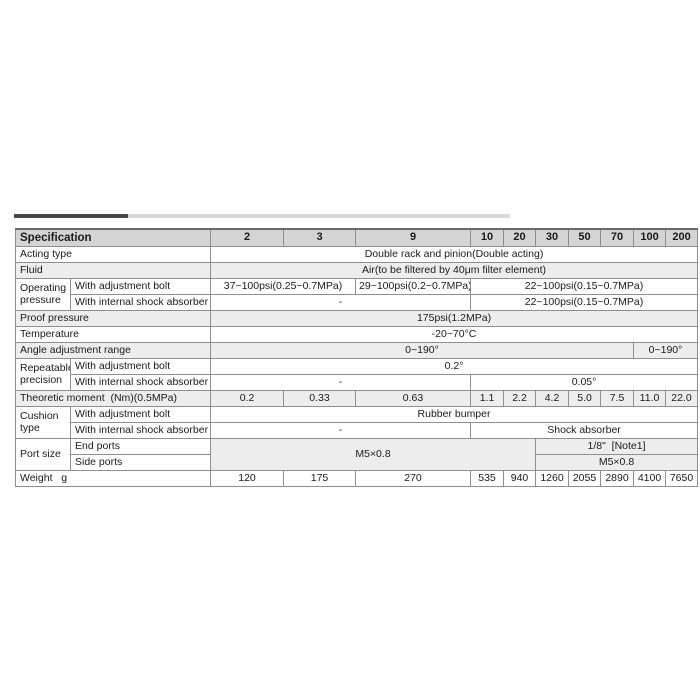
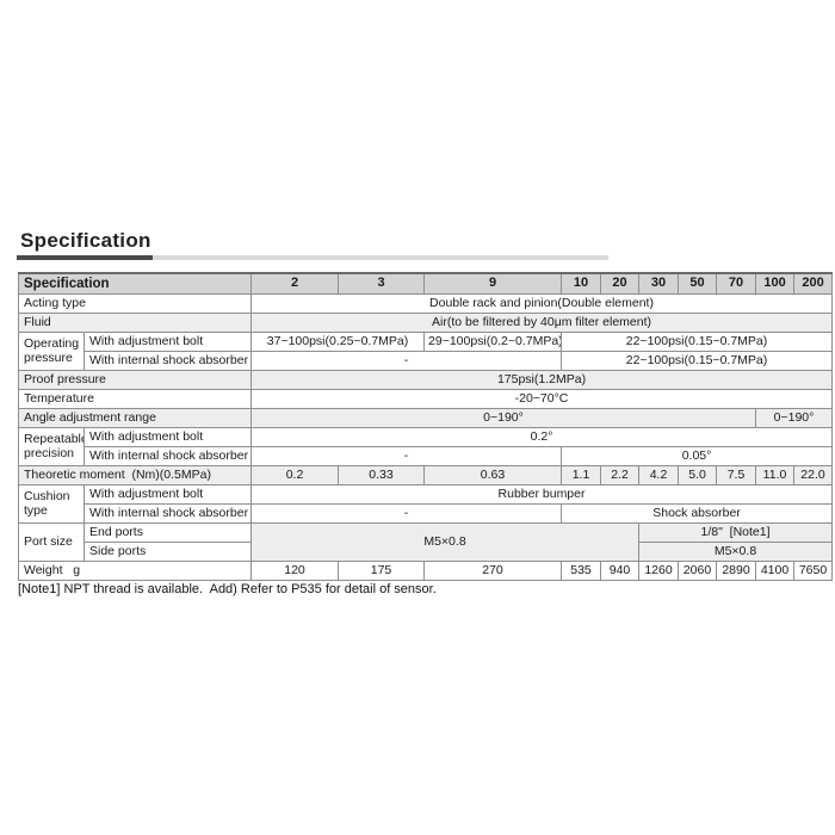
+ Specification
  Specification	2	3	9	10	20	30	50	70	100	200
- Acting type	Double rack and pinion(Double acting)
+ Acting type	Double rack and pinion(Double element)
  Fluid	Air(to be filtered by 40μm filter element)
  Operating pressure	With adjustment bolt	37~100psi(0.25~0.7MPa)	29~100psi(0.2~0.7MPa)	22~100psi(0.15~0.7MPa)
  With internal shock absorber	-	22~100psi(0.15~0.7MPa)
  Proof pressure	175psi(1.2MPa)
  Temperature	-20~70°C
  Angle adjustment range	0~190°	0~190°
  Repeatabl precision	With adjustment bolt	0.2°
  With internal shock absorber	-	0.05°
  Theoretic moment (Nm)(0.5MPa)	0.2	0.33	0.63	1.1	2.2	4.2	5.0	7.5	11.0	22.0
  Cushion type	With adjustment bolt	Rubber bumper
  With internal shock absorber	-	Shock absorber
  Port size	End ports	M5×0.8	1/8" [Note1]
  Side ports	M5×0.8
- Weight g	120	175	270	535	940	1260	2055	2890	4100	7650
+ Weight g	120	175	270	535	940	1260	2060	2890	4100	7650
+ [Note1] NPT thread is available. Add) Refer to P535 for detail of sensor.
